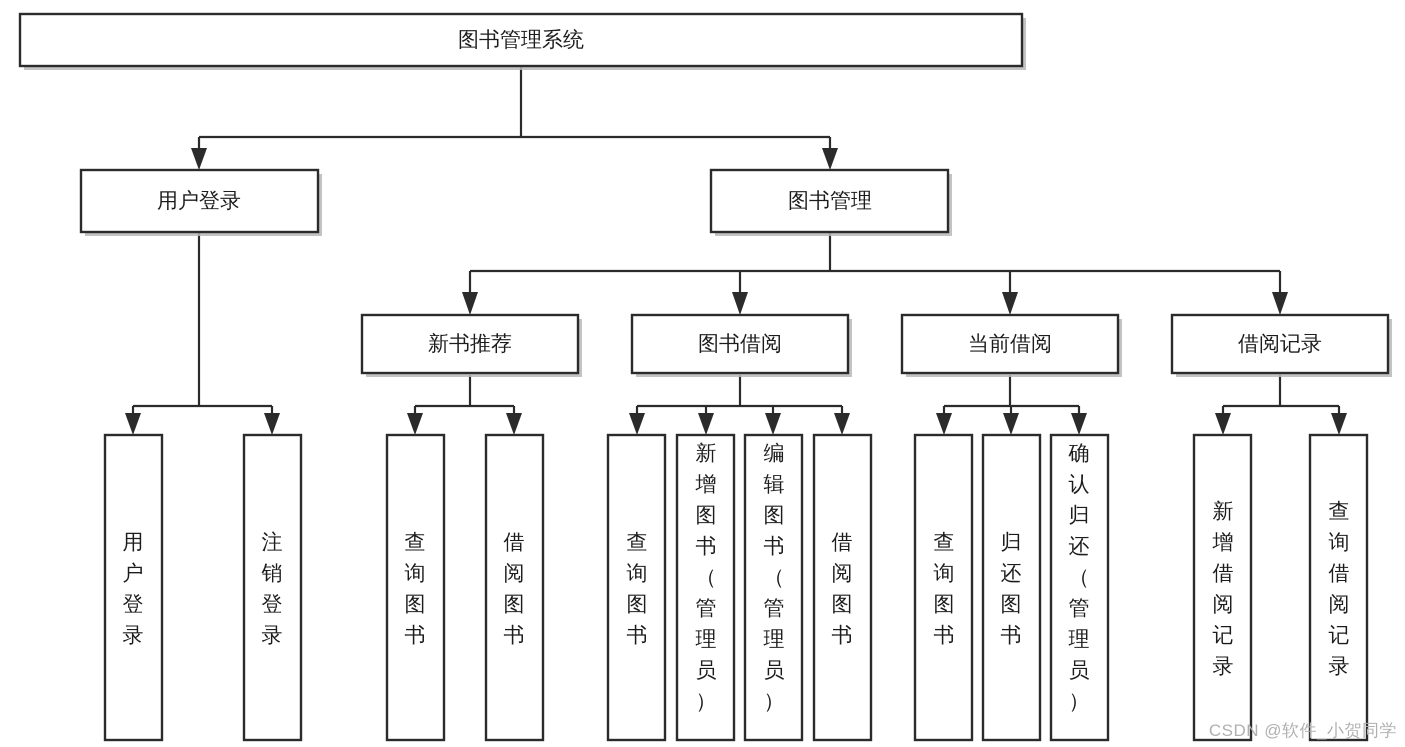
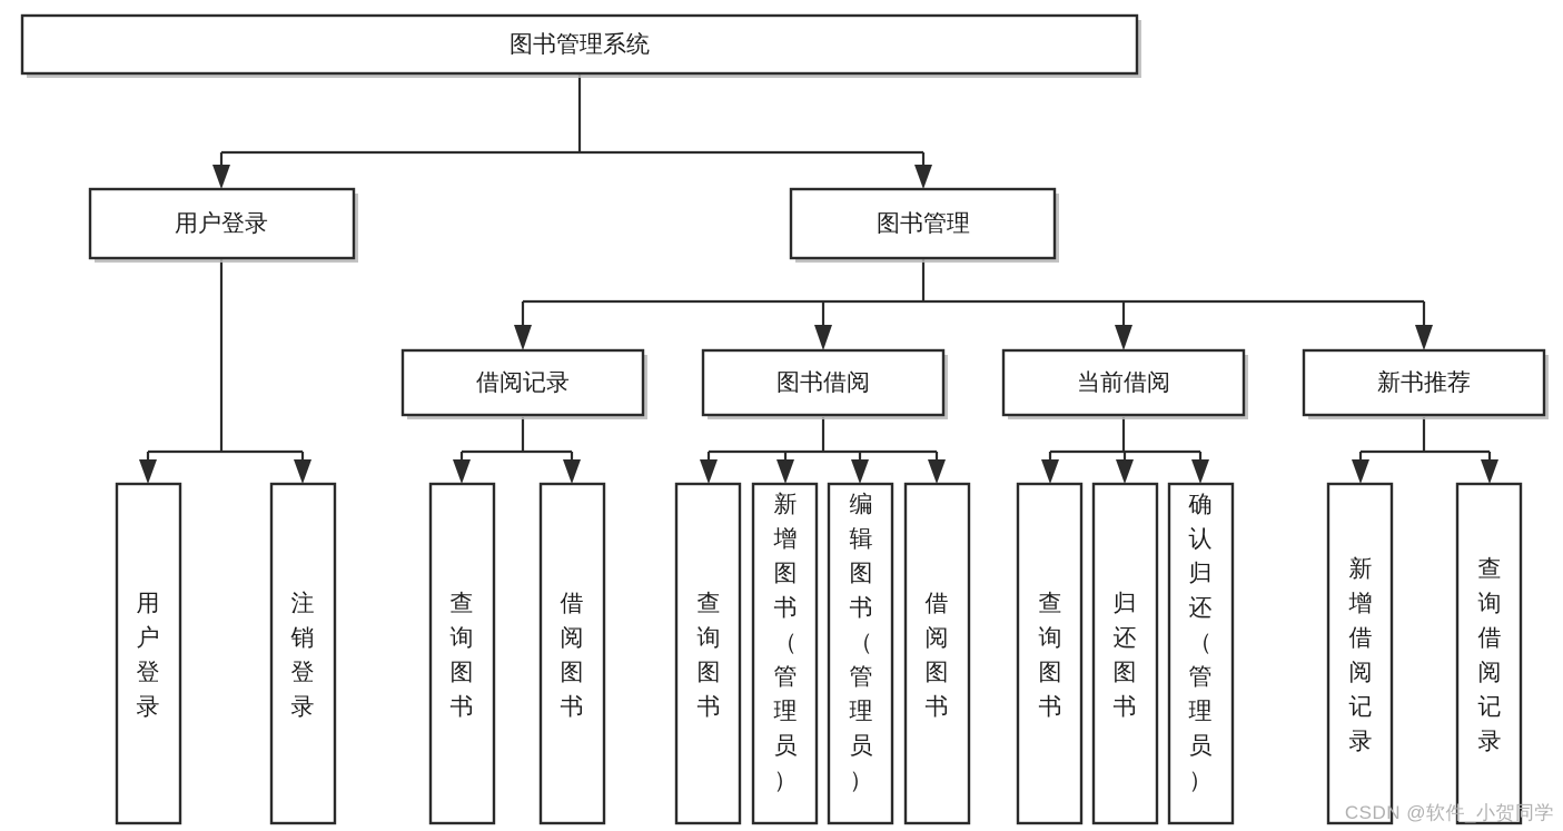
  图书管理系统
  用户登录
  图书管理
- 新书推荐
+ 借阅记录
  图书借阅
  当前借阅
- 借阅记录
+ 新书推荐
  用户登录
  注销登录
  查询图书
  借阅图书
  查询图书
  新增图书（管理员）
  编辑图书（管理员）
  借阅图书
  查询图书
  归还图书
  确认归还（管理员）
  新增借阅记录
  查询借阅记录
  CSDN @软件_小贺同学
